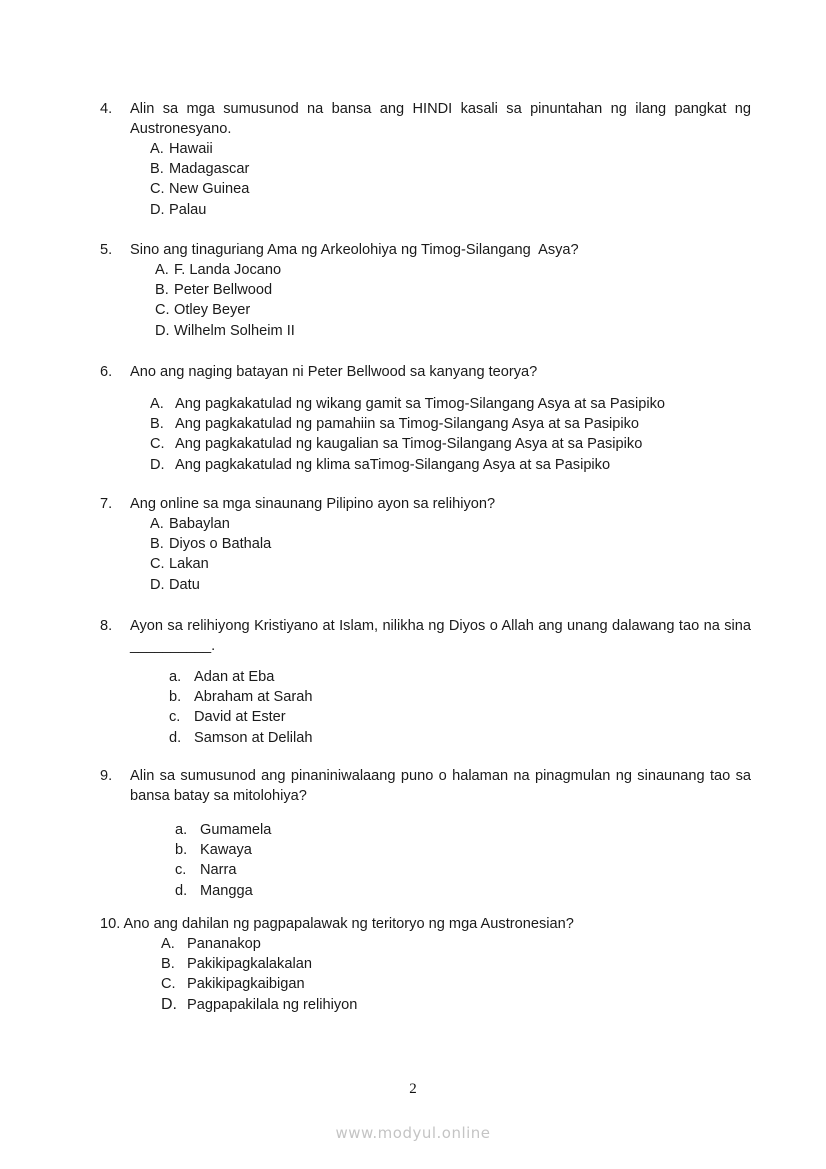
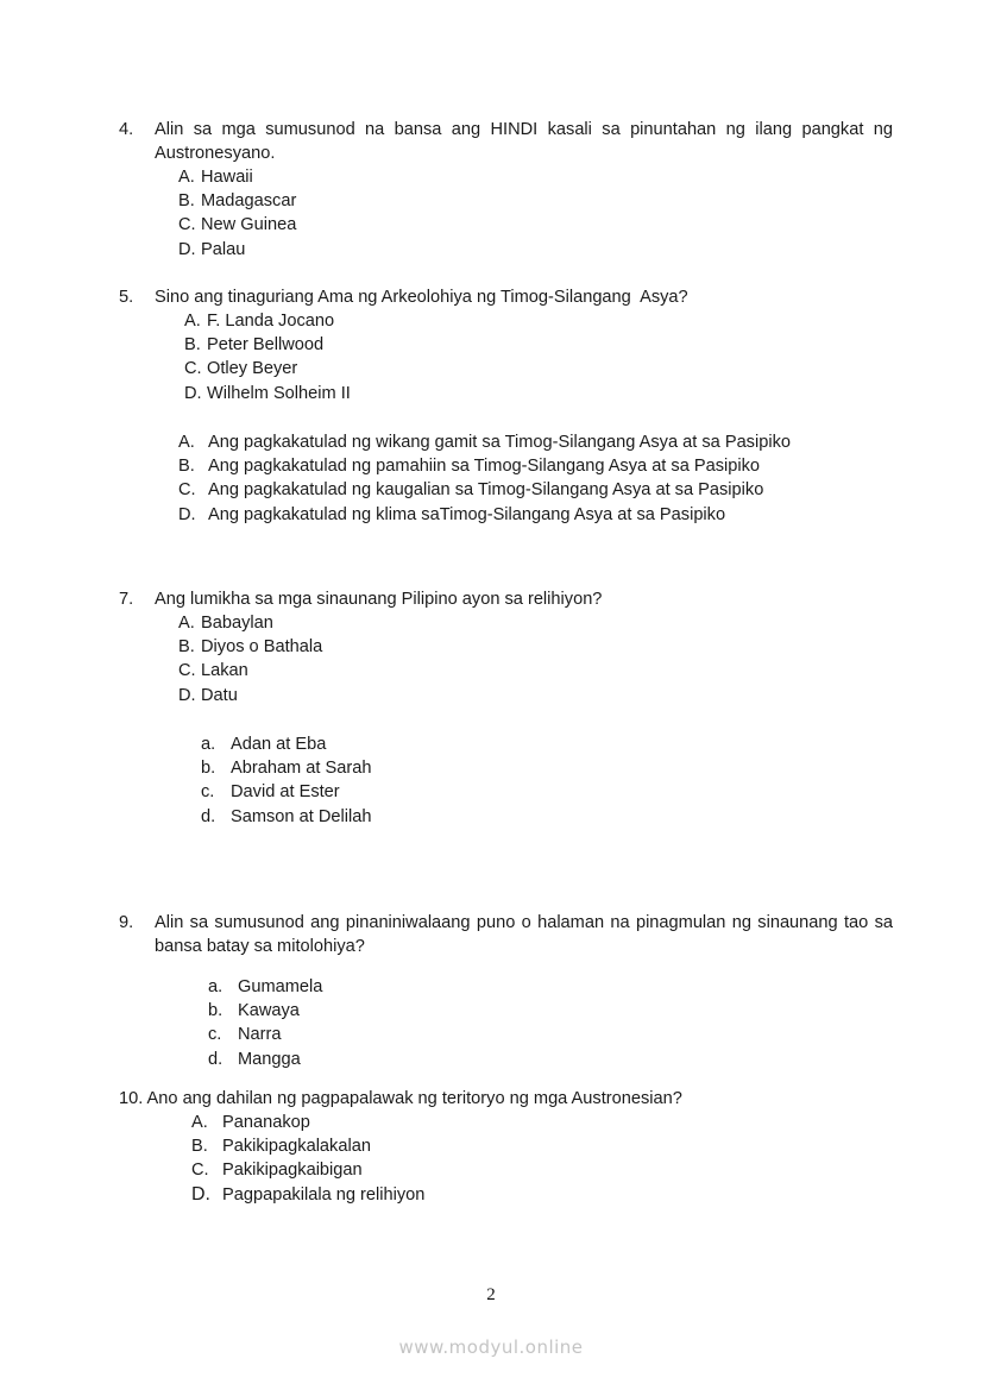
  4.
  Alin sa mga sumusunod na bansa ang HINDI kasali sa pinuntahan ng ilang pangkat ng Austronesyano.
  A.
  Hawaii
  B.
  Madagascar
  C.
  New Guinea
  D.
  Palau
  5.
  Sino ang tinaguriang Ama ng Arkeolohiya ng Timog-Silangang Asya?
  A.
  F. Landa Jocano
  B.
  Peter Bellwood
  C.
  Otley Beyer
  D.
  Wilhelm Solheim II
- 6.
- Ano ang naging batayan ni Peter Bellwood sa kanyang teorya?
  A.
  Ang pagkakatulad ng wikang gamit sa Timog-Silangang Asya at sa Pasipiko
  B.
  Ang pagkakatulad ng pamahiin sa Timog-Silangang Asya at sa Pasipiko
  C.
  Ang pagkakatulad ng kaugalian sa Timog-Silangang Asya at sa Pasipiko
  D.
  Ang pagkakatulad ng klima saTimog-Silangang Asya at sa Pasipiko
  7.
- Ang online sa mga sinaunang Pilipino ayon sa relihiyon?
+ Ang lumikha sa mga sinaunang Pilipino ayon sa relihiyon?
  A.
  Babaylan
  B.
  Diyos o Bathala
  C.
  Lakan
  D.
  Datu
- 8.
- Ayon sa relihiyong Kristiyano at Islam, nilikha ng Diyos o Allah ang unang dalawang tao na sina __________.
  a.
  Adan at Eba
  b.
  Abraham at Sarah
  c.
  David at Ester
  d.
  Samson at Delilah
  9.
  Alin sa sumusunod ang pinaniniwalaang puno o halaman na pinagmulan ng sinaunang tao sa bansa batay sa mitolohiya?
  a.
  Gumamela
  b.
  Kawaya
  c.
  Narra
  d.
  Mangga
  10. Ano ang dahilan ng pagpapalawak ng teritoryo ng mga Austronesian?
  A.
  Pananakop
  B.
  Pakikipagkalakalan
  C.
  Pakikipagkaibigan
  D.
  Pagpapakilala ng relihiyon
  2
  www.modyul.online
